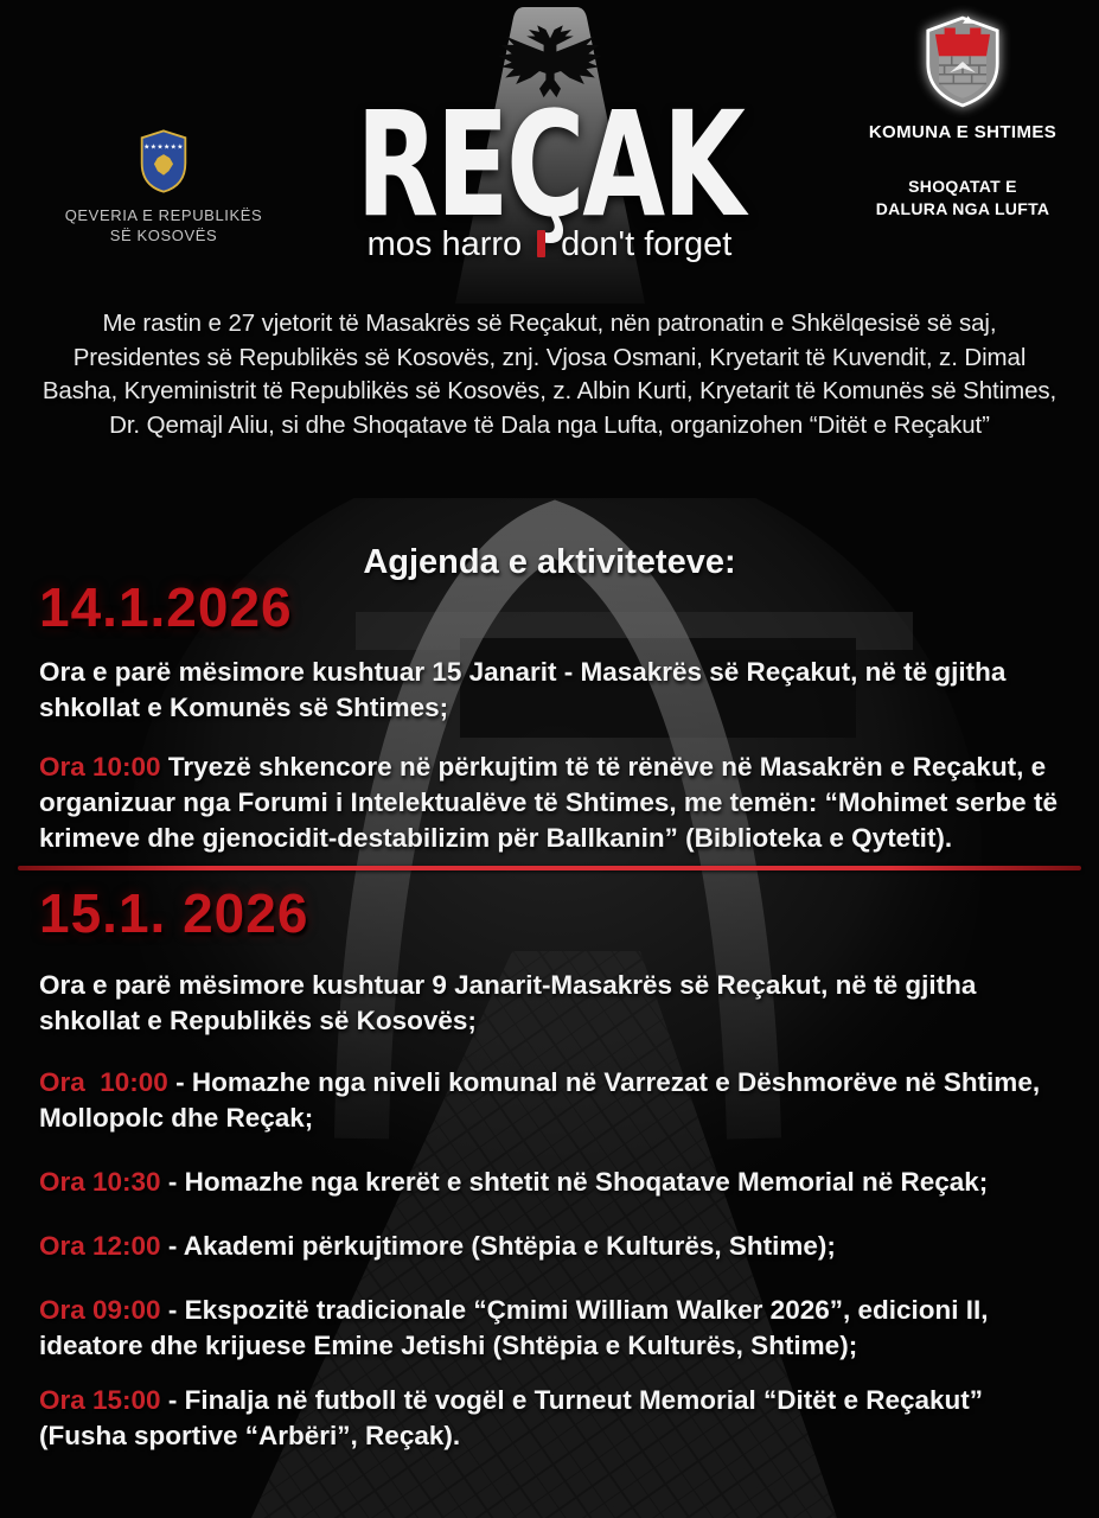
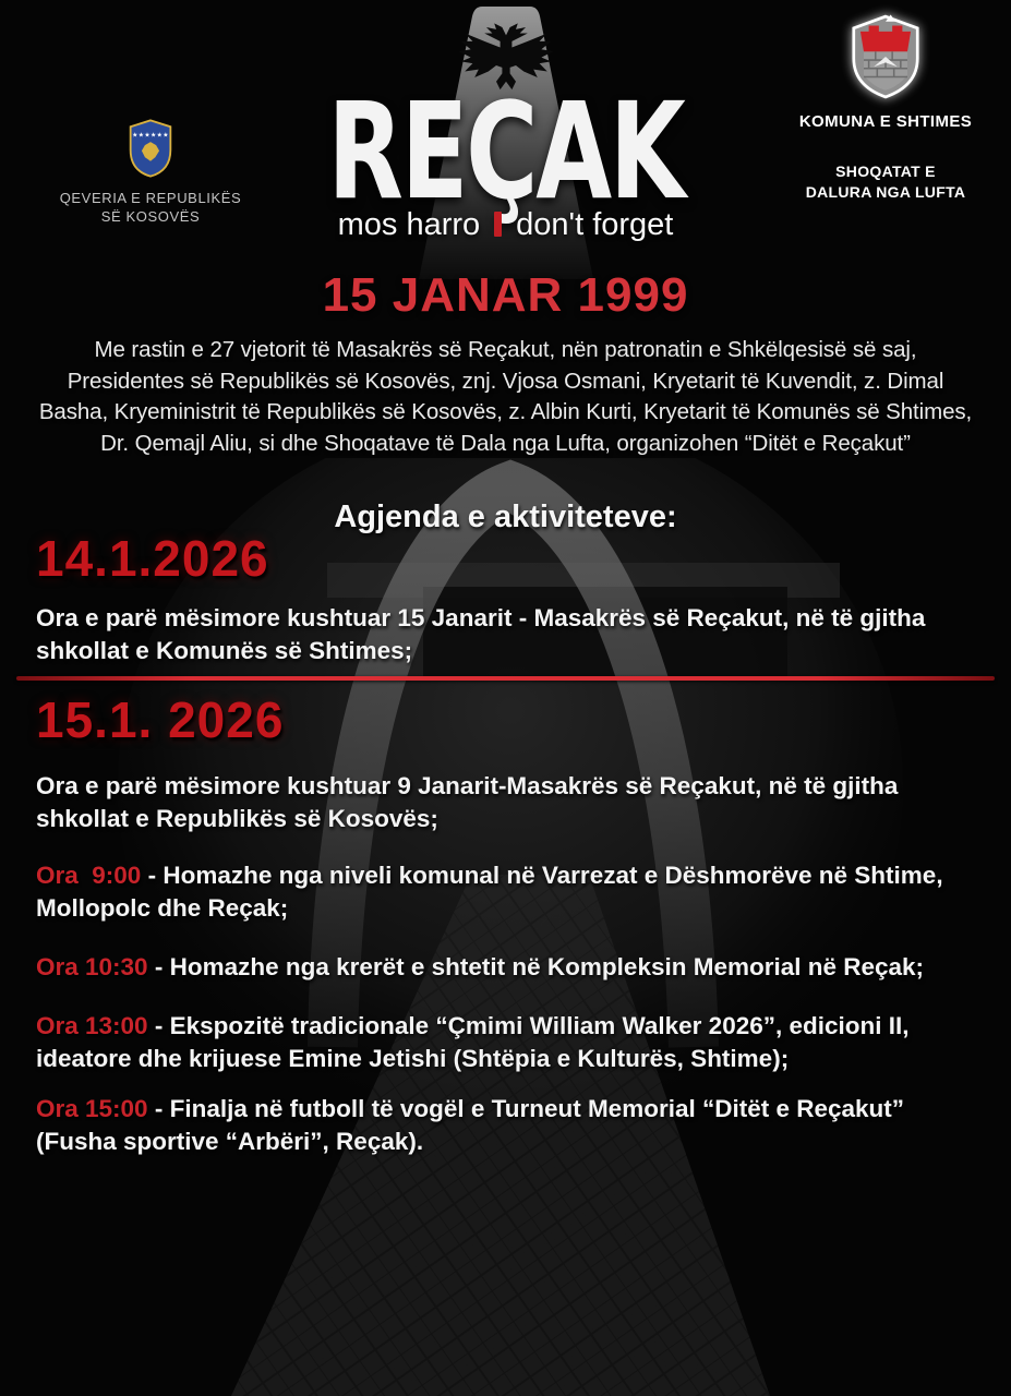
  QEVERIA E REPUBLIKËS
  SË KOSOVËS
  REÇAK
  mos harro don't forget
  KOMUNA E SHTIMES
  SHOQATAT E
  DALURA NGA LUFTA
+ 15 JANAR 1999
  Me rastin e 27 vjetorit të Masakrës së Reçakut, nën patronatin e Shkëlqesisë së saj, Presidentes së Republikës së Kosovës, znj. Vjosa Osmani, Kryetarit të Kuvendit, z. Dimal Basha, Kryeministrit të Republikës së Kosovës, z. Albin Kurti, Kryetarit të Komunës së Shtimes, Dr. Qemajl Aliu, si dhe Shoqatave të Dala nga Lufta, organizohen “Ditët e Reçakut”
  Agjenda e aktiviteteve:
  14.1.2026
  Ora e parë mësimore kushtuar 15 Janarit - Masakrës së Reçakut, në të gjitha shkollat e Komunës së Shtimes;
- Ora 10:00 Tryezë shkencore në përkujtim të të rënëve në Masakrën e Reçakut, e organizuar nga Forumi i Intelektualëve të Shtimes, me temën: “Mohimet serbe të krimeve dhe gjenocidit-destabilizim për Ballkanin” (Biblioteka e Qytetit).
  15.1. 2026
  Ora e parë mësimore kushtuar 9 Janarit-Masakrës së Reçakut, në të gjitha shkollat e Republikës së Kosovës;
- Ora 10:00 - Homazhe nga niveli komunal në Varrezat e Dëshmorëve në Shtime, Mollopolc dhe Reçak;
+ Ora 9:00 - Homazhe nga niveli komunal në Varrezat e Dëshmorëve në Shtime, Mollopolc dhe Reçak;
- Ora 10:30 - Homazhe nga krerët e shtetit në Shoqatave Memorial në Reçak;
+ Ora 10:30 - Homazhe nga krerët e shtetit në Kompleksin Memorial në Reçak;
- Ora 12:00 - Akademi përkujtimore (Shtëpia e Kulturës, Shtime);
- Ora 09:00 - Ekspozitë tradicionale “Çmimi William Walker 2026”, edicioni II, ideatore dhe krijuese Emine Jetishi (Shtëpia e Kulturës, Shtime);
+ Ora 13:00 - Ekspozitë tradicionale “Çmimi William Walker 2026”, edicioni II, ideatore dhe krijuese Emine Jetishi (Shtëpia e Kulturës, Shtime);
  Ora 15:00 - Finalja në futboll të vogël e Turneut Memorial “Ditët e Reçakut” (Fusha sportive “Arbëri”, Reçak).
